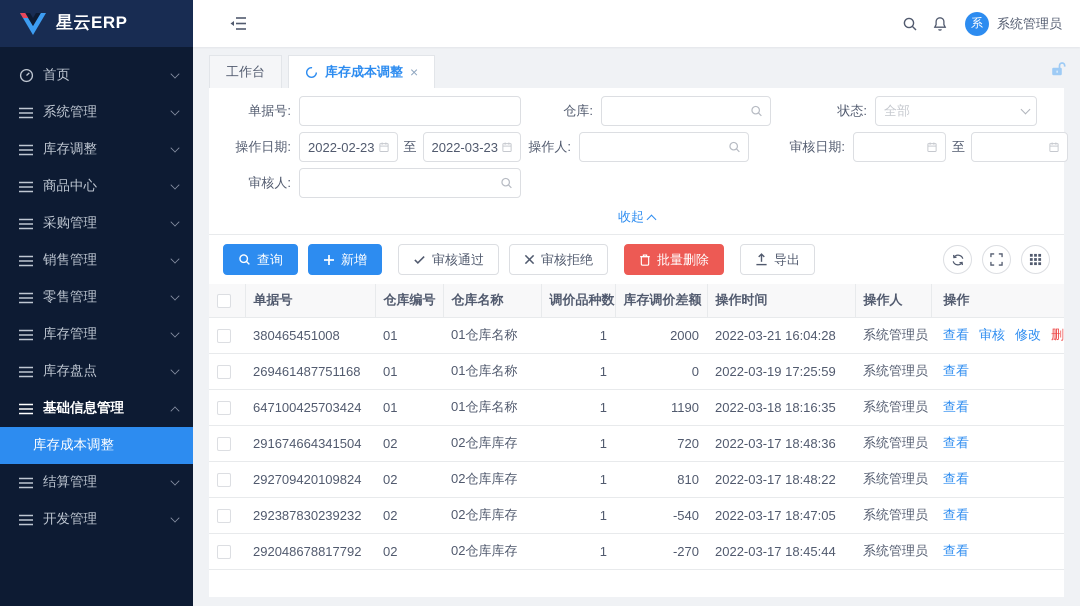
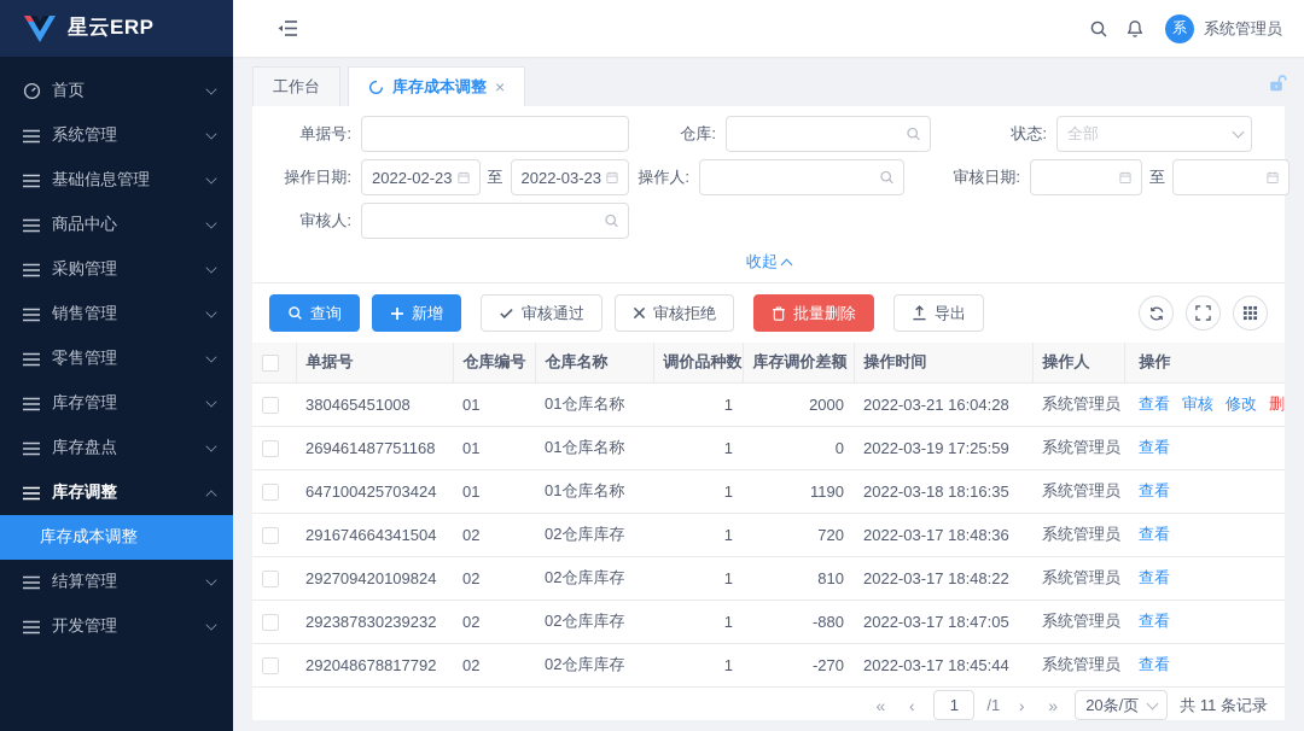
  星云ERP
  首页
  系统管理
- 库存调整
+ 基础信息管理
  商品中心
  采购管理
  销售管理
  零售管理
  库存管理
  库存盘点
- 基础信息管理
+ 库存调整
  库存成本调整
  结算管理
  开发管理
  系
  系统管理员
  工作台
  库存成本调整
  ×
  单据号:
  仓库:
  状态:
  全部
  操作日期:
  2022-02-23
  至
  2022-03-23
  操作人:
  审核日期:
  至
  审核人:
  收起
  查询
  新增
  审核通过
  审核拒绝
  批量删除
  导出
  	单据号	仓库编号	仓库名称	调价品种数	库存调价差额	操作时间	操作人	操作
  	380465451008	01	01仓库名称	1	2000	2022-03-21 16:04:28	系统管理员	查看 审核 修改 删
  	269461487751168	01	01仓库名称	1	0	2022-03-19 17:25:59	系统管理员	查看
  	647100425703424	01	01仓库名称	1	1190	2022-03-18 18:16:35	系统管理员	查看
  	291674664341504	02	02仓库库存	1	720	2022-03-17 18:48:36	系统管理员	查看
  	292709420109824	02	02仓库库存	1	810	2022-03-17 18:48:22	系统管理员	查看
- 	292387830239232	02	02仓库库存	1	-540	2022-03-17 18:47:05	系统管理员	查看
+ 	292387830239232	02	02仓库库存	1	-880	2022-03-17 18:47:05	系统管理员	查看
  	292048678817792	02	02仓库库存	1	-270	2022-03-17 18:45:44	系统管理员	查看
+ «
+ ‹
+ 1
+ /1
+ ›
+ »
+ 20条/页
+ 共 11 条记录
